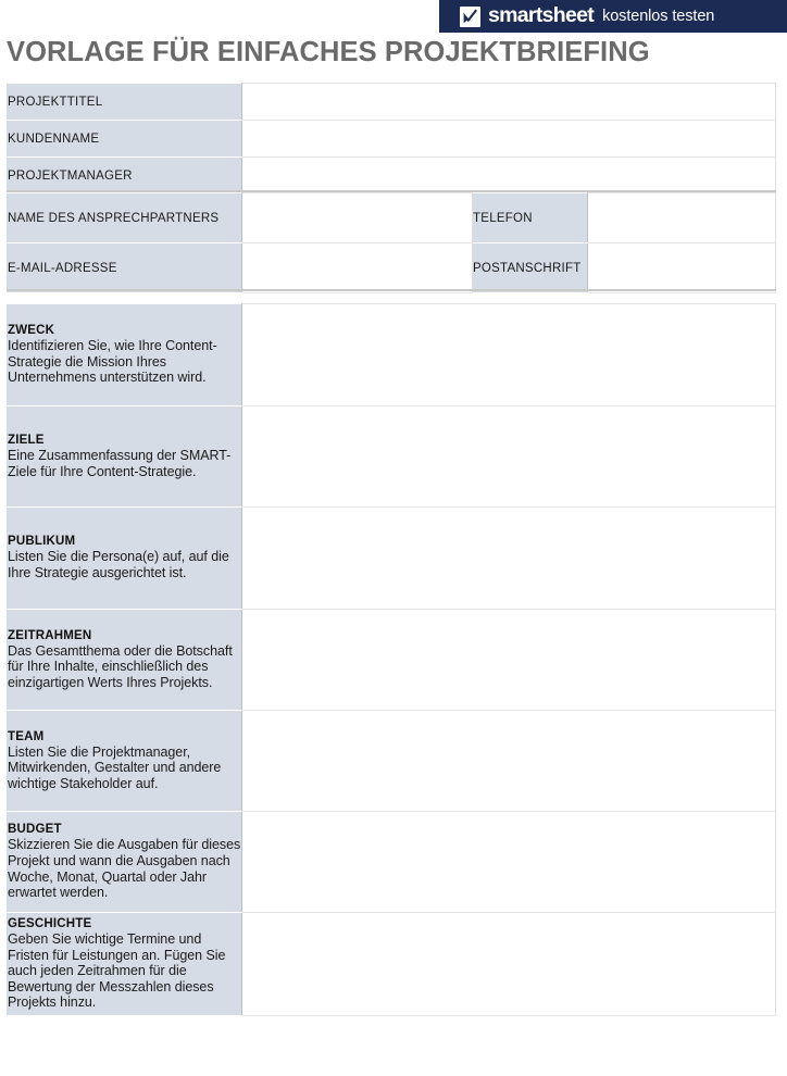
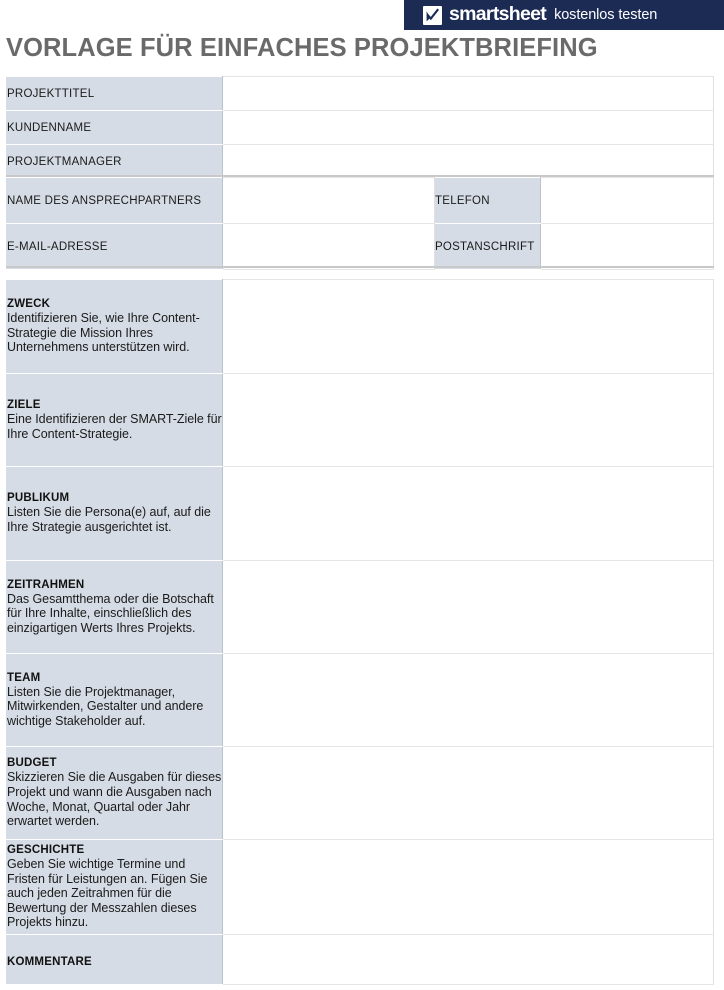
  smartsheet
  kostenlos testen
  VORLAGE FÜR EINFACHES PROJEKTBRIEFING
  PROJEKTTITEL
  KUNDENNAME
  PROJEKTMANAGER
  NAME DES ANSPRECHPARTNERS		TELEFON
  E-MAIL-ADRESSE		POSTANSCHRIFT
  ZWECK Identifizieren Sie, wie Ihre Content-Strategie die Mission Ihres Unternehmens unterstützen wird.
- ZIELE Eine Zusammenfassung der SMART-Ziele für Ihre Content-Strategie.
+ ZIELE Eine Identifizieren der SMART-Ziele für Ihre Content-Strategie.
  PUBLIKUM Listen Sie die Persona(e) auf, auf die Ihre Strategie ausgerichtet ist.
  ZEITRAHMEN Das Gesamtthema oder die Botschaft für Ihre Inhalte, einschließlich des einzigartigen Werts Ihres Projekts.
  TEAM Listen Sie die Projektmanager, Mitwirkenden, Gestalter und andere wichtige Stakeholder auf.
  BUDGET Skizzieren Sie die Ausgaben für dieses Projekt und wann die Ausgaben nach Woche, Monat, Quartal oder Jahr erwartet werden.
  GESCHICHTE Geben Sie wichtige Termine und Fristen für Leistungen an. Fügen Sie auch jeden Zeitrahmen für die Bewertung der Messzahlen dieses Projekts hinzu.
+ KOMMENTARE
